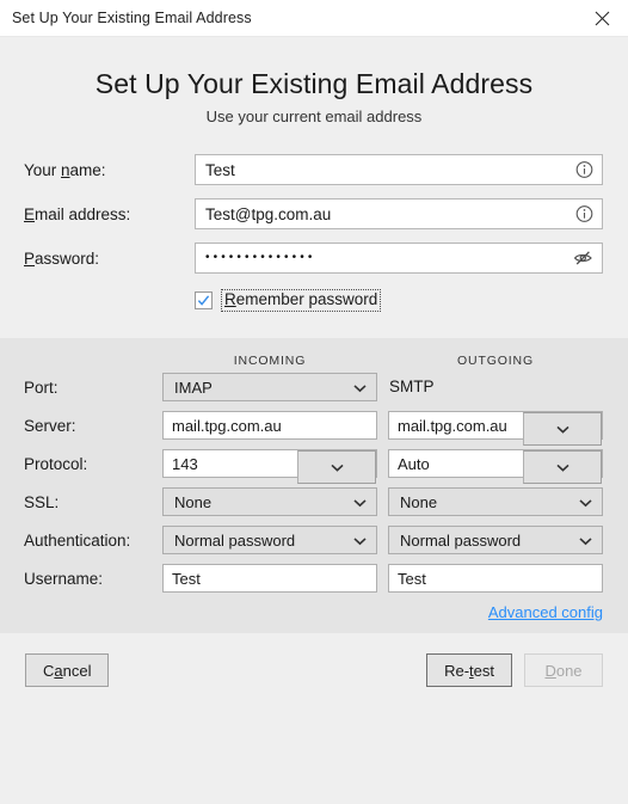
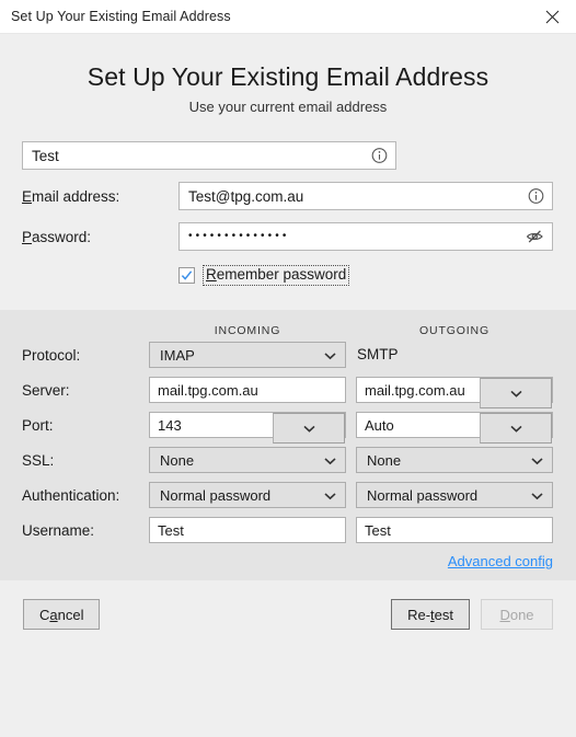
  Set Up Your Existing Email Address
  Set Up Your Existing Email Address
  Use your current email address
- Your name:
  Test
  Email address:
  Test@tpg.com.au
  Password:
  ••••••••••••••
  Remember password
  INCOMING
  OUTGOING
- Port:
+ Protocol:
  IMAP
  SMTP
  Server:
  mail.tpg.com.au
  mail.tpg.com.au
- Protocol:
+ Port:
  143
  Auto
  SSL:
  None
  None
  Authentication:
  Normal password
  Normal password
  Username:
  Test
  Test
  Advanced config
  C
  a
  ncel
  Re-
  t
  est
  D
  one
